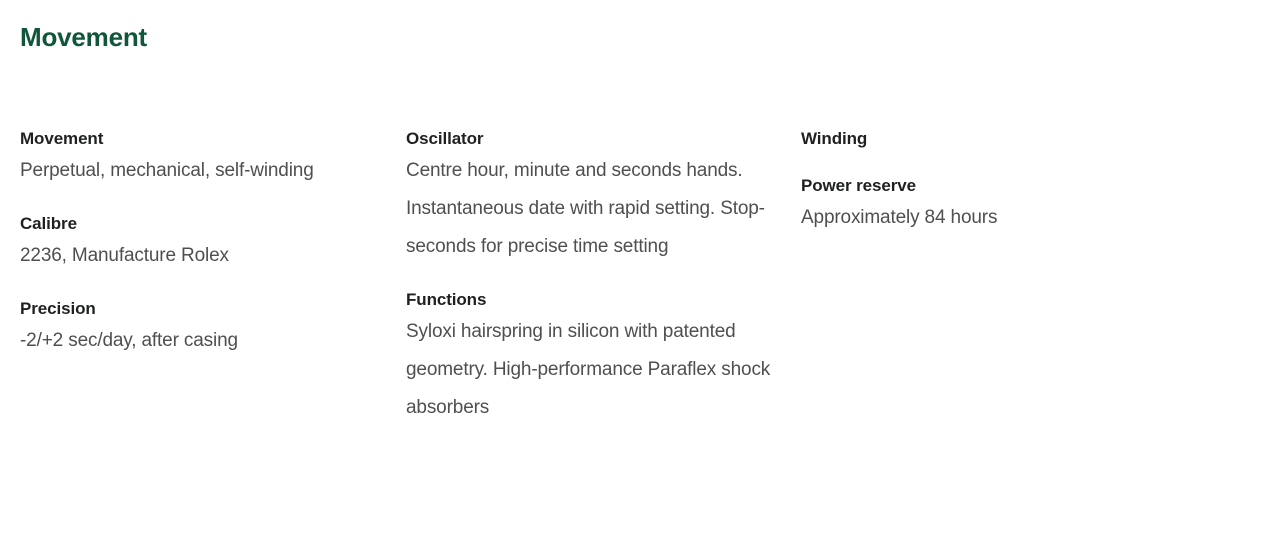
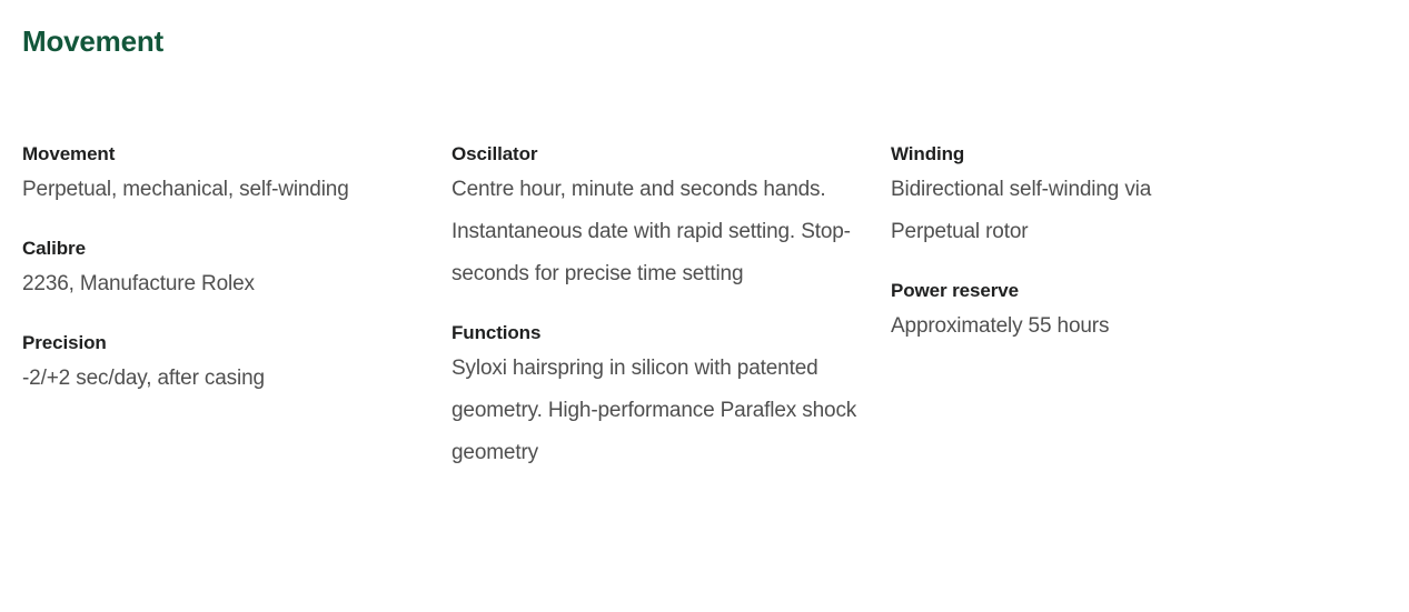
  Movement
  Movement
  Perpetual, mechanical, self-winding
  Calibre
  2236, Manufacture Rolex
  Precision
  -2/+2 sec/day, after casing
  Oscillator
  Centre hour, minute and seconds hands. Instantaneous date with rapid setting. Stop-seconds for precise time setting
  Functions
- Syloxi hairspring in silicon with patented geometry. High-performance Paraflex shock absorbers
+ Syloxi hairspring in silicon with patented geometry. High-performance Paraflex shock geometry
  Winding
+ Bidirectional self-winding via Perpetual rotor
  Power reserve
- Approximately 84 hours
+ Approximately 55 hours
